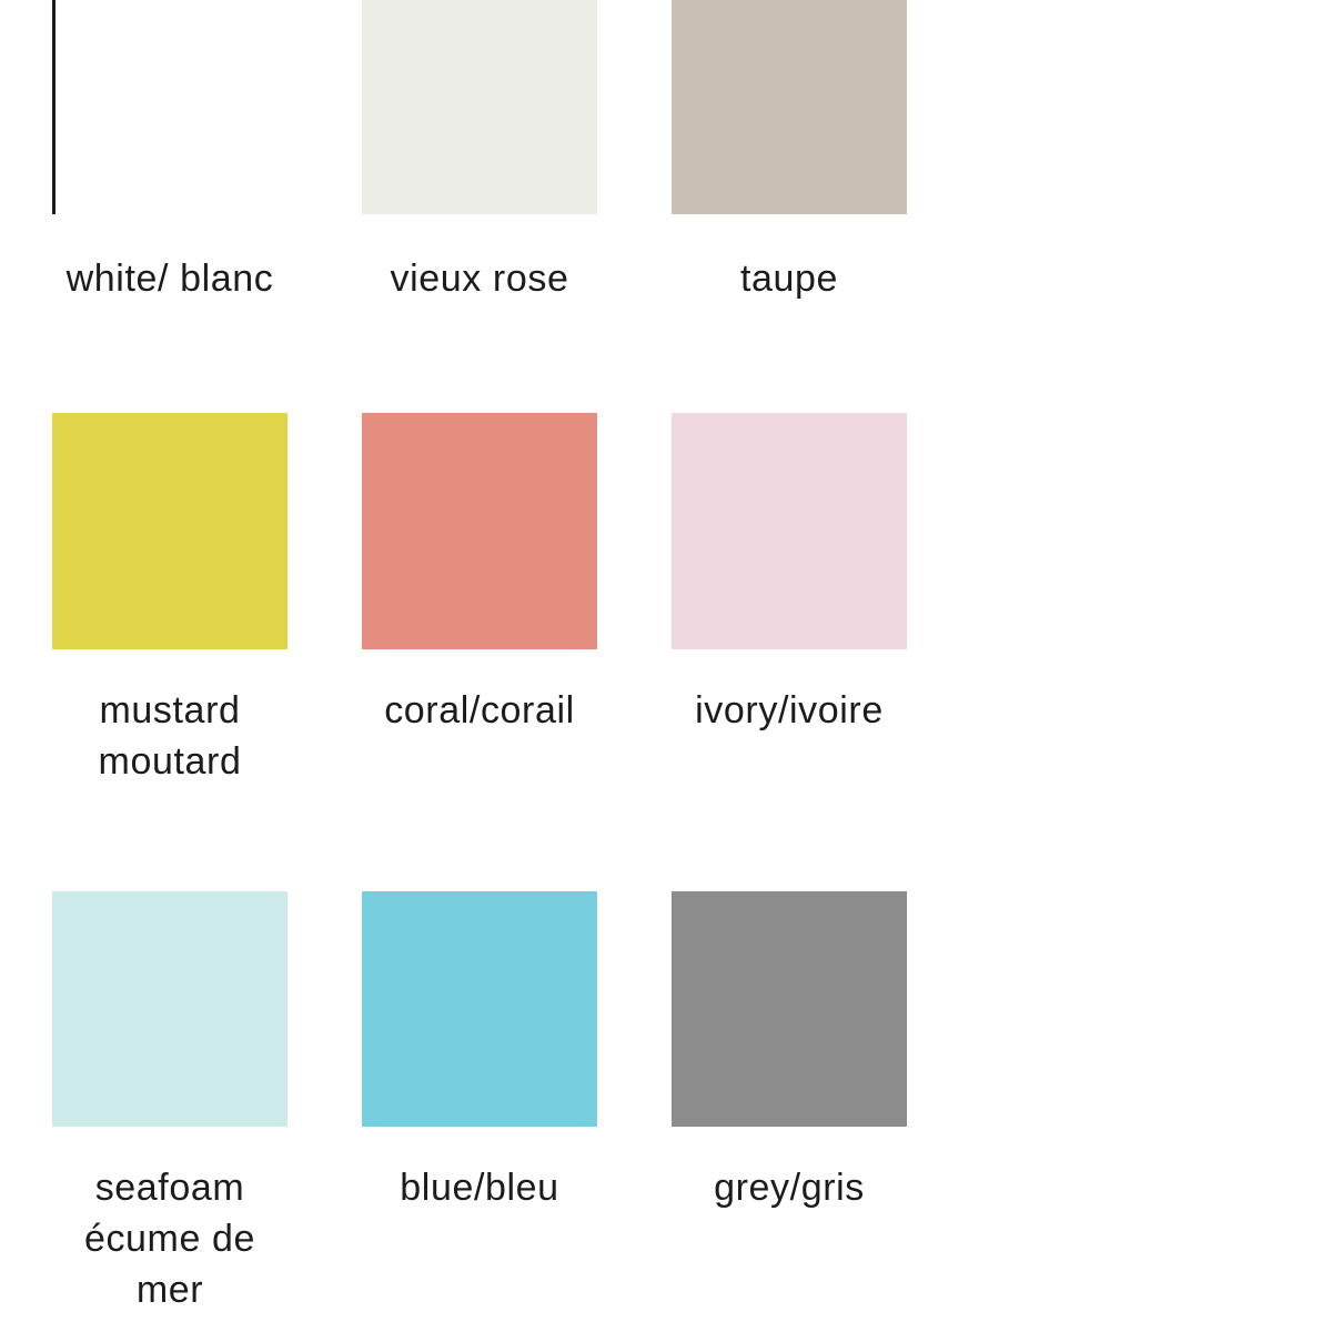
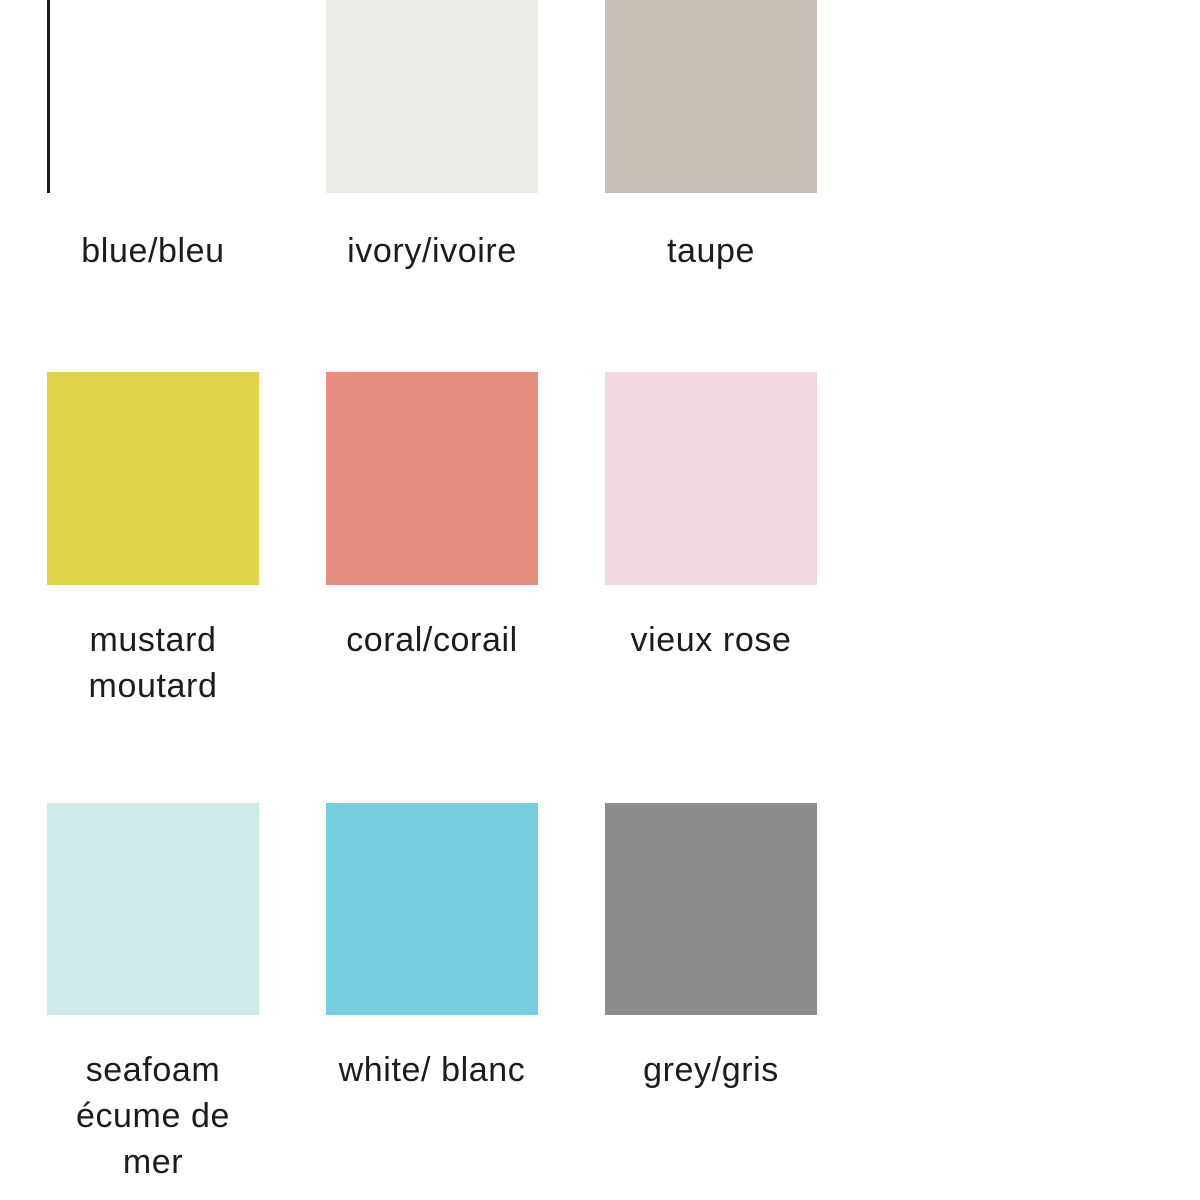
- white/ blanc
+ blue/bleu
- vieux rose
+ ivory/ivoire
  taupe
  mustard
  moutard
  coral/corail
- ivory/ivoire
+ vieux rose
  seafoam
  écume de mer
- blue/bleu
+ white/ blanc
  grey/gris
